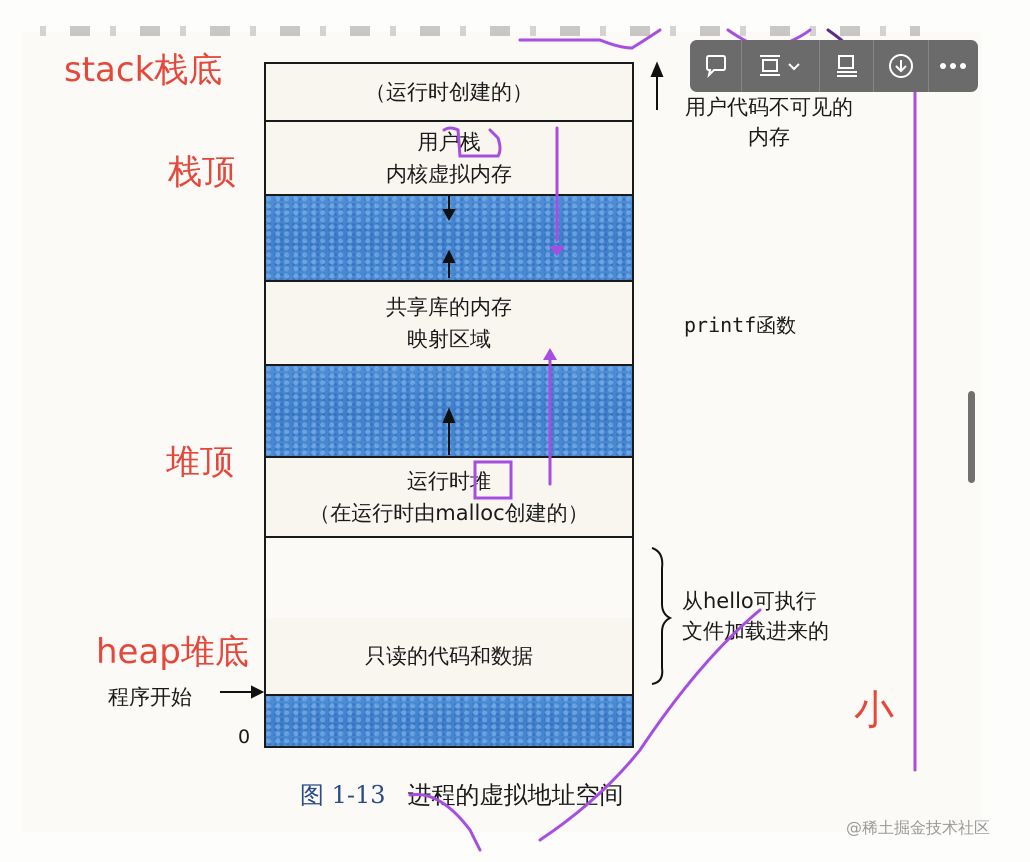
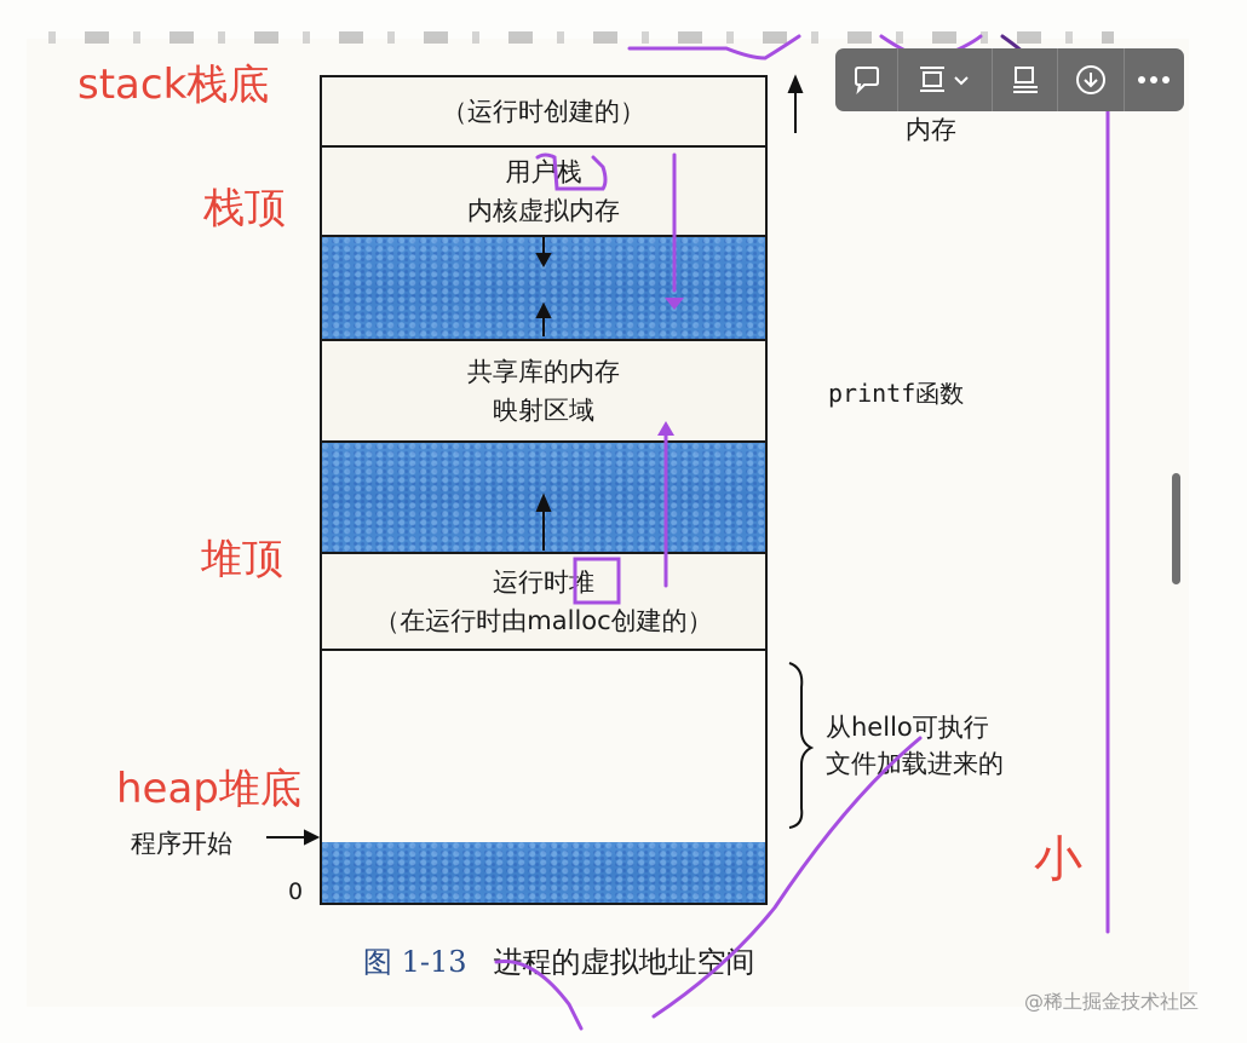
  （运行时创建的）
  用户栈
  内核虚拟内存
  共享库的内存
  映射区域
  运行时堆
  （在运行时由malloc创建的）
- 只读的代码和数据
- 用户代码不可见的
  内存
  printf函数
  从hello可执行
  文件载进来的
  程序开始
  0
  stack栈底
  栈顶
  堆顶
  heap堆底
  小
  图 1-13 程的虚拟地址空间
  @稀土掘金技术社区
